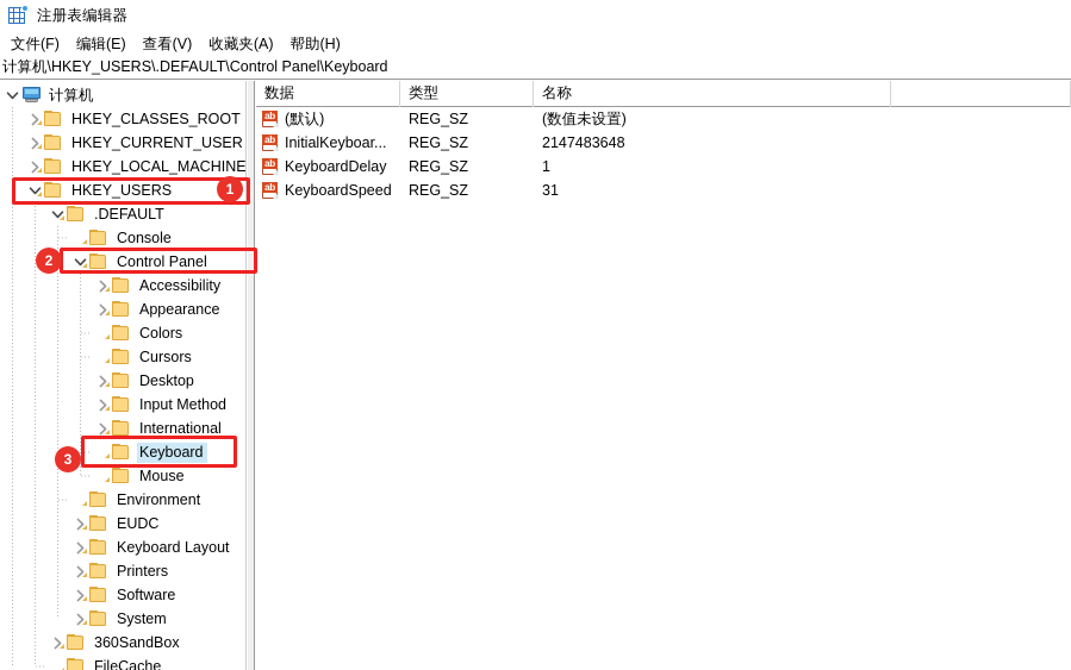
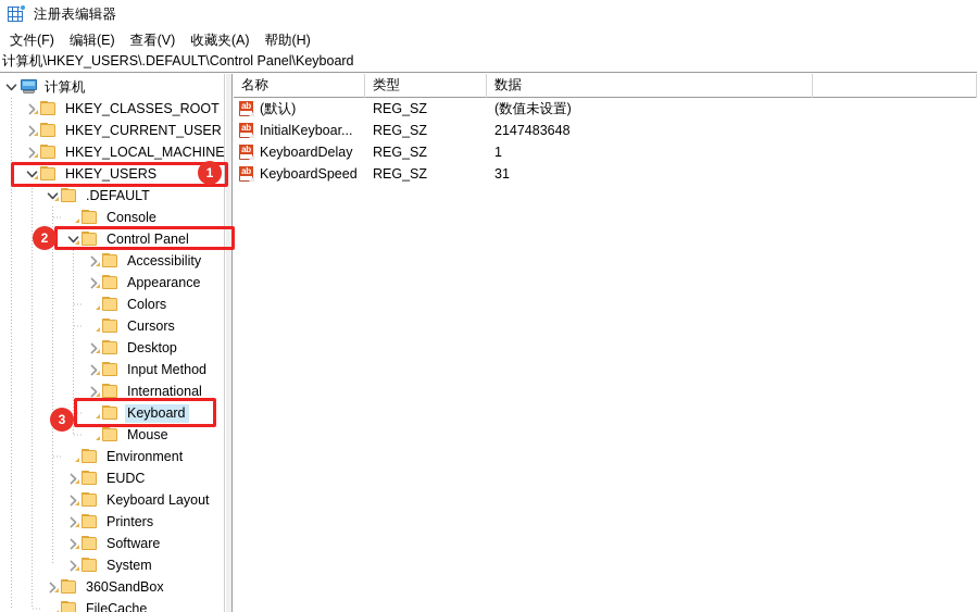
  注册表编辑器
  文件(F)
  编辑(E)
  查看(V)
  收藏夹(A)
  帮助(H)
  计算机\HKEY_USERS\.DEFAULT\Control Panel\Keyboard
  计算机
  HKEY_CLASSES_ROOT
  HKEY_CURRENT_USER
  HKEY_LOCAL_MACHINE
  HKEY_USERS
  .DEFAULT
  Console
  Control Panel
  Accessibility
  Appearance
  Colors
  Cursors
  Desktop
  Input Method
  International
  Keyboard
  Mouse
  Environment
  EUDC
  Keyboard Layout
  Printers
  Software
  System
  360SandBox
  FileCache
- 数据
+ 名称
  类型
- 名称
+ 数据
  ab
  (默认)
  REG_SZ
  (数值未设置)
  ab
  InitialKeyboar...
  REG_SZ
  2147483648
  ab
  KeyboardDelay
  REG_SZ
  1
  ab
  KeyboardSpeed
  REG_SZ
  31
  1
  2
  3
